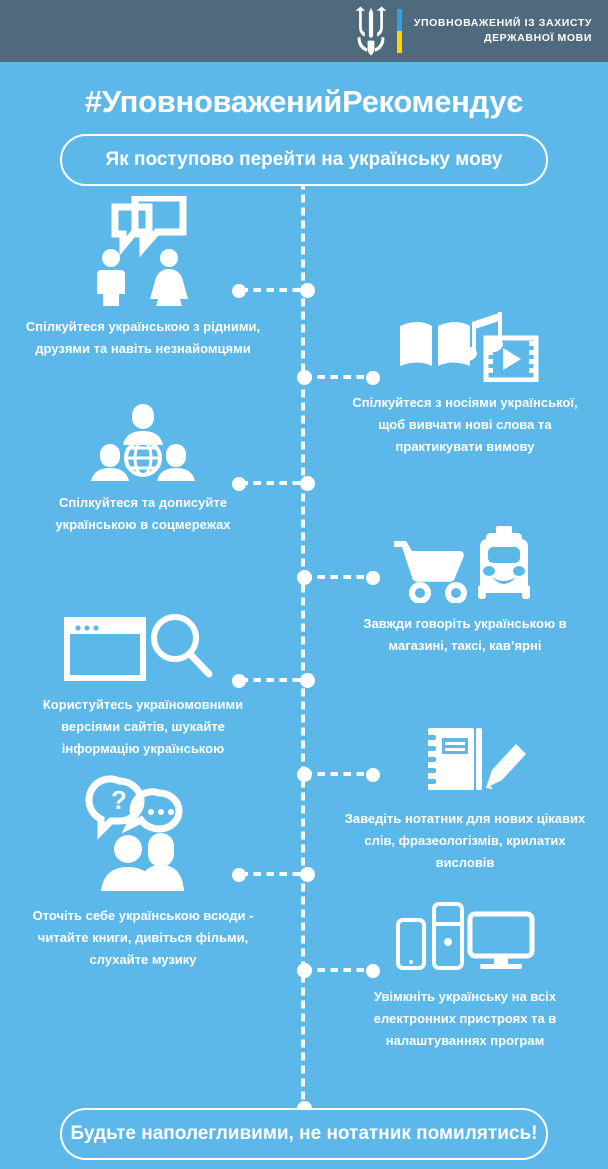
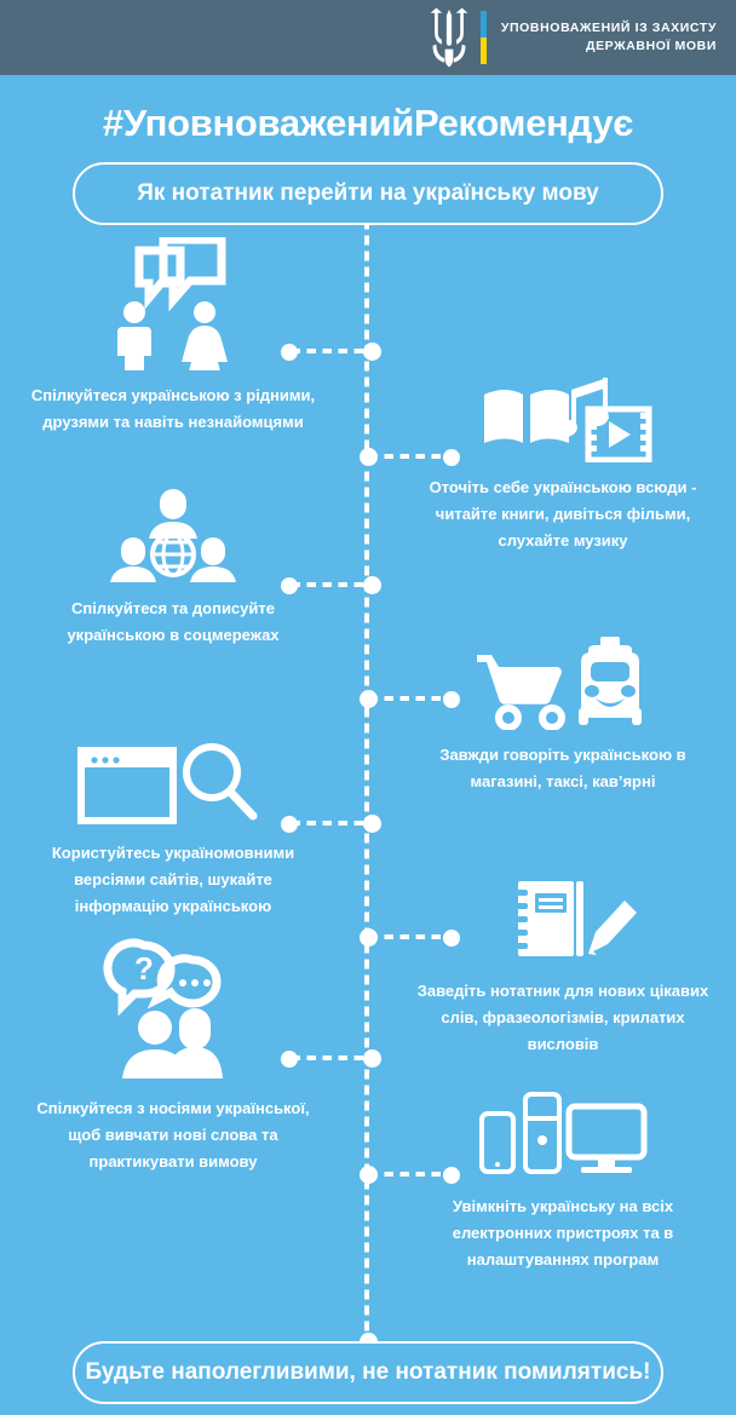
  УПОВНОВАЖЕНИЙ ІЗ ЗАХИСТУ
  ДЕРЖАВНОЇ МОВИ
  #УповноваженийРекомендує
- Як поступово перейти на українську мову
+ Як нотатник перейти на українську мову
  Спілкуйтеся українською з рідними, друзями та навіть незнайомцями
- Спілкуйтеся з носіями української, щоб вивчати нові слова та практикувати вимову
+ Оточіть себе українською всюди - читайте книги, дивіться фільми, слухайте музику
  Спілкуйтеся та дописуйте українською в соцмережах
  Завжди говоріть українською в магазині, таксі, кав’ярні
  Користуйтесь україномовними версіями сайтів, шукайте інформацію українською
  Заведіть нотатник для нових цікавих слів, фразеологізмів, крилатих висловів
  ?
- Оточіть себе українською всюди - читайте книги, дивіться фільми, слухайте музику
+ Спілкуйтеся з носіями української, щоб вивчати нові слова та практикувати вимову
  Увімкніть українську на всіх електронних пристроях та в налаштуваннях програм
  Будьте наполегливими, не нотатник помилятись!
